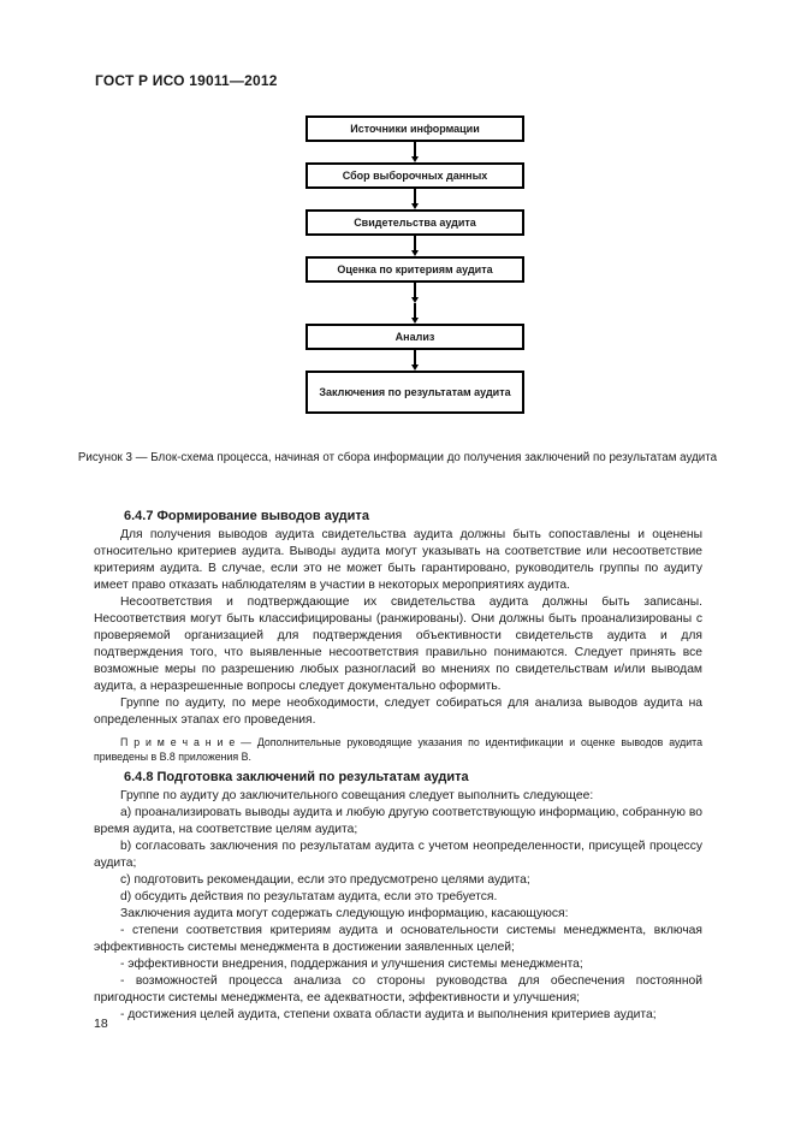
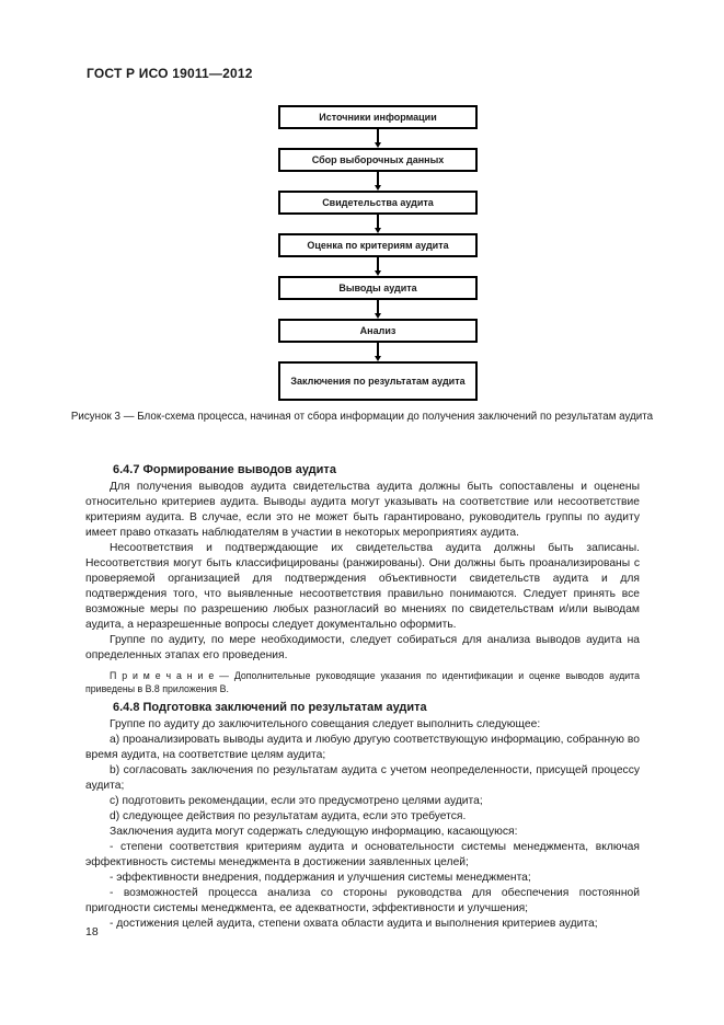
  ГОСТ Р ИСО 19011—2012
  Источники информации
  Сбор выборочных данных
  Свидетельства аудита
  Оценка по критериям аудита
+ Выводы аудита
  Анализ
  Заключения по результатам аудита
  Рисунок 3 — Блок-схема процесса, начиная от сбора информации до получения заключений по результатам аудита
  6.4.7 Формирование выводов аудита
  Для получения выводов аудита свидетельства аудита должны быть сопоставлены и оценены относительно критериев аудита. Выводы аудита могут указывать на соответствие или несоответствие критериям аудита. В случае, если это не может быть гарантировано, руководитель группы по аудиту имеет право отказать наблюдателям в участии в некоторых мероприятиях аудита.
  Несоответствия и подтверждающие их свидетельства аудита должны быть записаны. Несоответствия могут быть классифицированы (ранжированы). Они должны быть проанализированы с проверяемой организацией для подтверждения объективности свидетельств аудита и для подтверждения того, что выявленные несоответствия правильно понимаются. Следует принять все возможные меры по разрешению любых разногласий во мнениях по свидетельствам и/или выводам аудита, а неразрешенные вопросы следует документально оформить.
  Группе по аудиту, по мере необходимости, следует собираться для анализа выводов аудита на определенных этапах его проведения.
  П р и м е ч а н и е — Дополнительные руководящие указания по идентификации и оценке выводов аудита приведены в В.8 приложения В.
  6.4.8 Подготовка заключений по результатам аудита
  Группе по аудиту до заключительного совещания следует выполнить следующее:
  a) проанализировать выводы аудита и любую другую соответствующую информацию, собранную во время аудита, на соответствие целям аудита;
  b) согласовать заключения по результатам аудита с учетом неопределенности, присущей процессу аудита;
  c) подготовить рекомендации, если это предусмотрено целями аудита;
- d) обсудить действия по результатам аудита, если это требуется.
+ d) следующее действия по результатам аудита, если это требуется.
  Заключения аудита могут содержать следующую информацию, касающуюся:
  - степени соответствия критериям аудита и основательности системы менеджмента, включая эффективность системы менеджмента в достижении заявленных целей;
  - эффективности внедрения, поддержания и улучшения системы менеджмента;
  - возможностей процесса анализа со стороны руководства для обеспечения постоянной пригодности системы менеджмента, ее адекватности, эффективности и улучшения;
  - достижения целей аудита, степени охвата области аудита и выполнения критериев аудита;
  18
